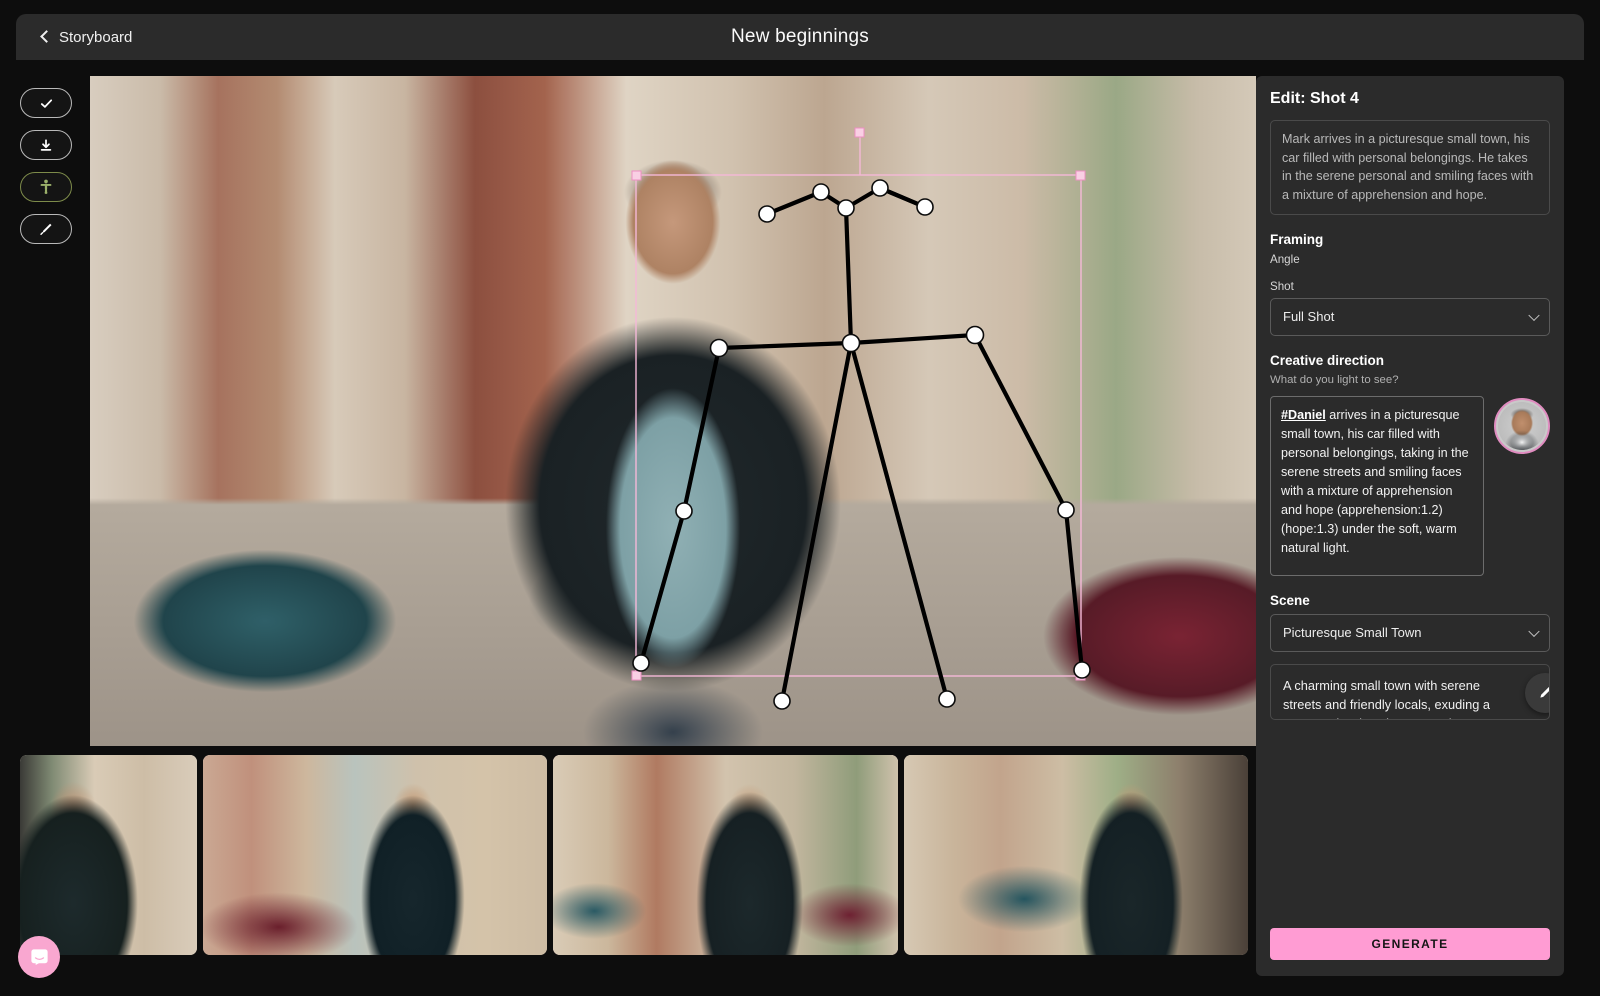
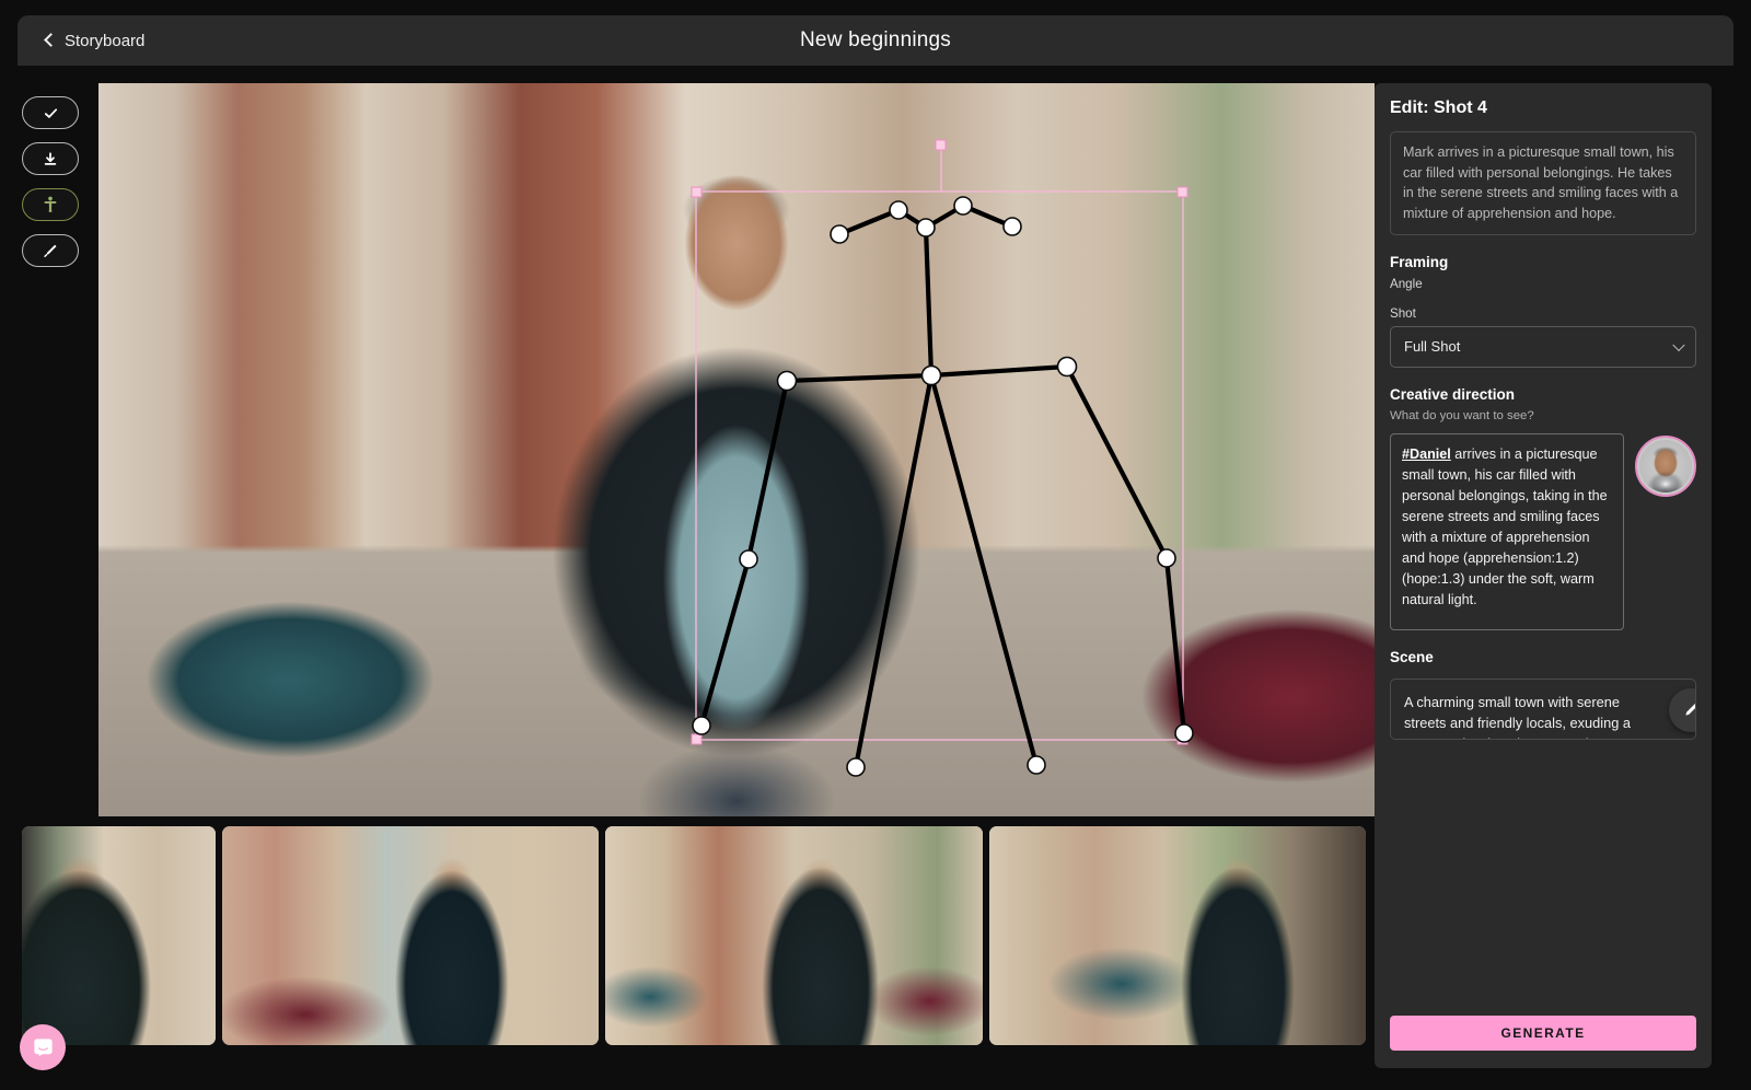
  Storyboard
  New beginnings
  Edit: Shot 4
- Mark arrives in a picturesque small town, his car filled with personal belongings. He takes in the serene personal and smiling faces with a mixture of apprehension and hope.
+ Mark arrives in a picturesque small town, his car filled with personal belongings. He takes in the serene streets and smiling faces with a mixture of apprehension and hope.
  Framing
  Angle
  Shot
  Full Shot
  Creative direction
- What do you light to see?
+ What do you want to see?
  #Daniel arrives in a picturesque small town, his car filled with personal belongings, taking in the serene streets and smiling faces with a mixture of apprehension and hope (apprehension:1.2)(hope:1.3) under the soft, warm natural light.
  Scene
- Picturesque Small Town
  GENERATE
